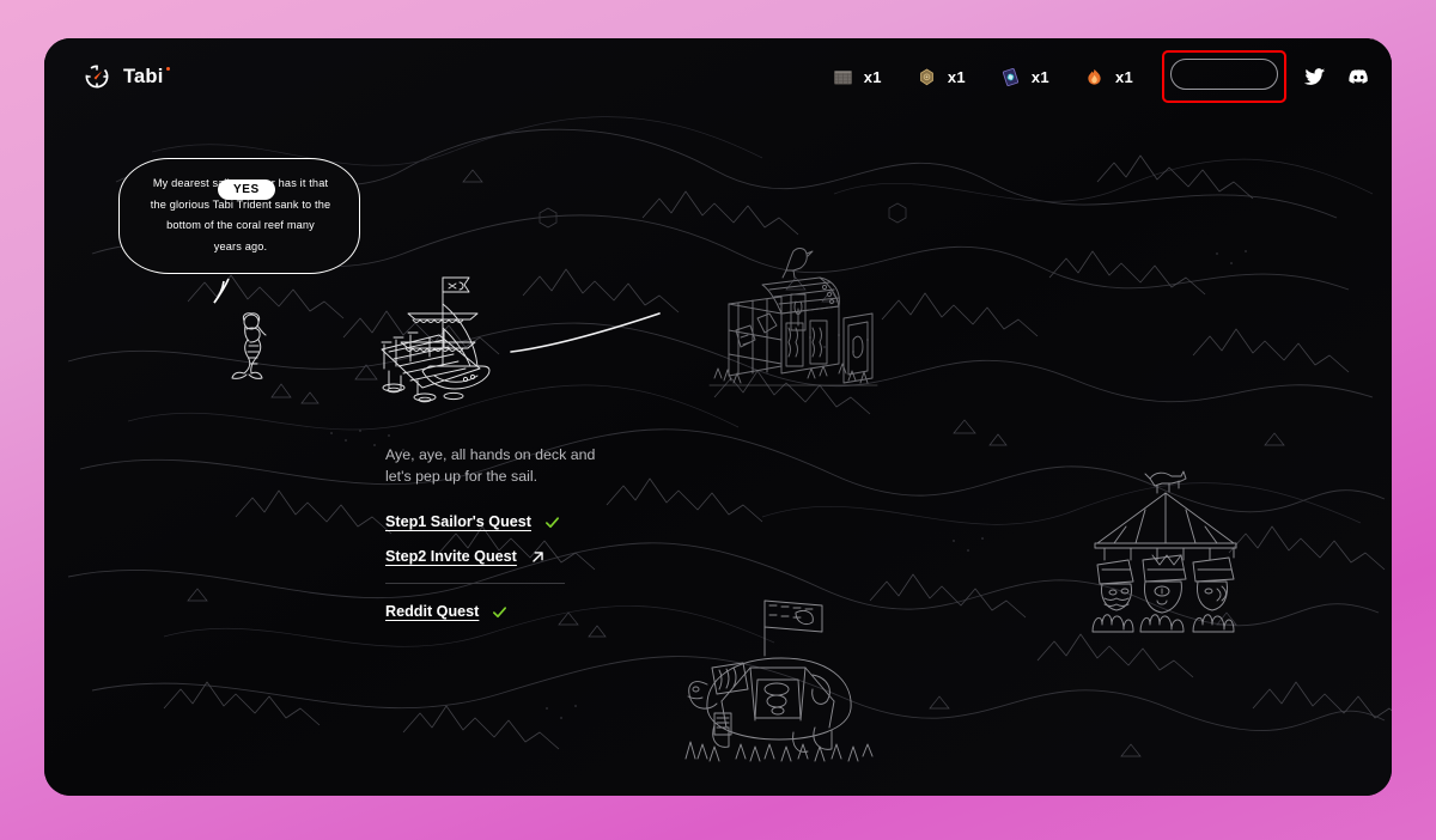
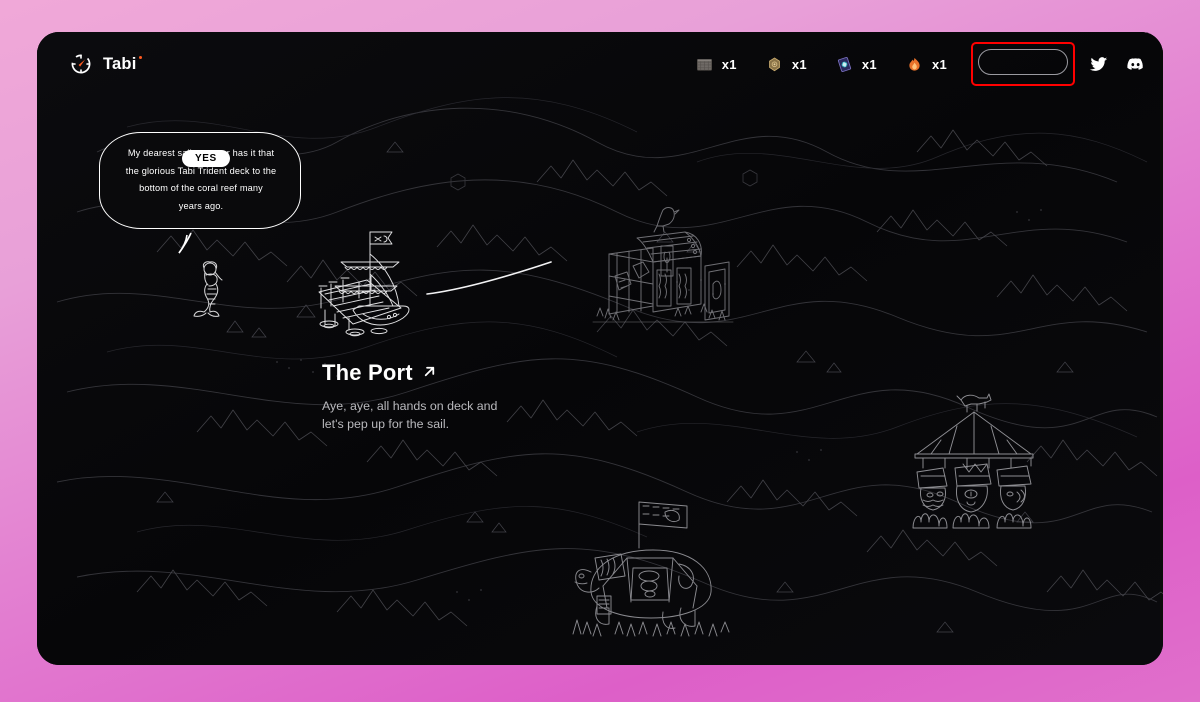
  Tabi
  x1
  x1
  x1
  x1
- the glorious Tabi Trident sank to the
+ the glorious Tabi Trident deck to the
  bottom of the coral reef many
  years ago.
  YES
+ The Port
  Aye, aye, all hands on deck and let's pep up for the sail.
- Step1 Sailor's Quest
- Step2 Invite Quest
- Reddit Quest
